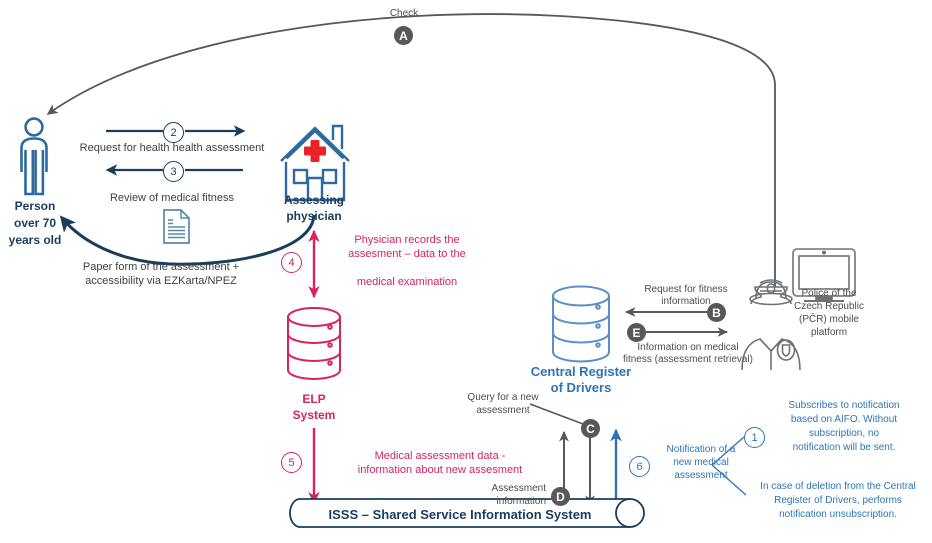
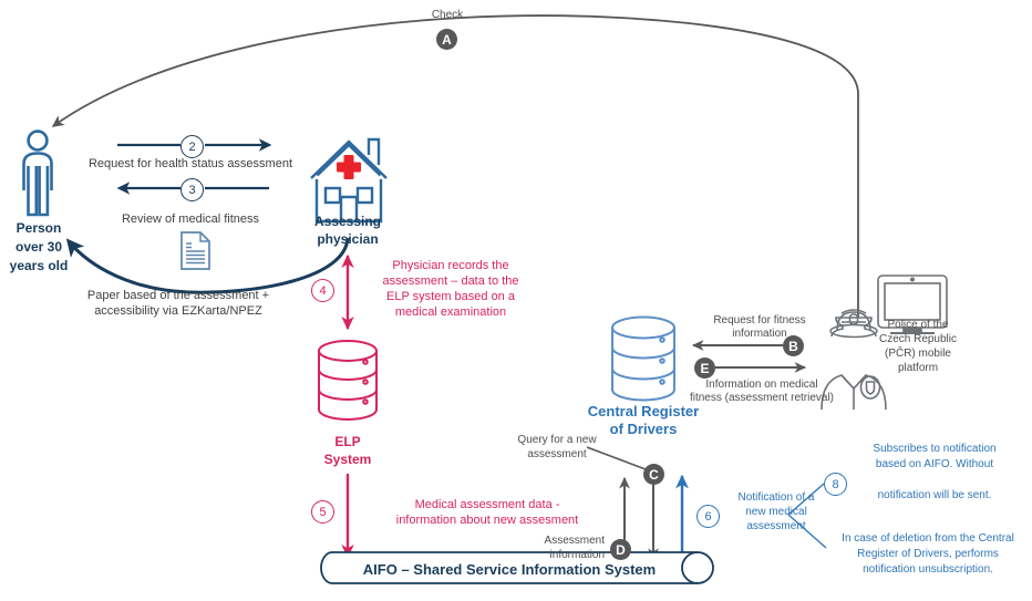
  Check
  A
  Person
- over 70
+ over 30
  years old
  Assessing
  physician
  2
- Request for health health assessment
+ Request for health status assessment
  3
  Review of medical fitness
- Paper form of the assessment +
+ Paper based of the assessment +
  accessibility via EZKarta/NPEZ
  4
  Physician records the
- assesment – data to the
+ assessment – data to the
+ ELP system based on a
  medical examination
  ELP
  System
  5
  Medical assessment data -
  information about new assesment
  Central Register
  of Drivers
  Request for fitness
  information
  B
  E
  Information on medical
  fitness (assessment retrieval)
  Police of the
  Czech Republic
  (PČR) mobile
  platform
  Query for a new
  assessment
  C
  Assessment
  information
  D
  6
  Notification of a
  new medical
  assessment
- 1
+ 8
  Subscribes to notification
  based on AIFO. Without
- subscription, no
  notification will be sent.
  In case of deletion from the Central
  Register of Drivers, performs
  notification unsubscription.
- ISSS – Shared Service Information System
+ AIFO – Shared Service Information System
